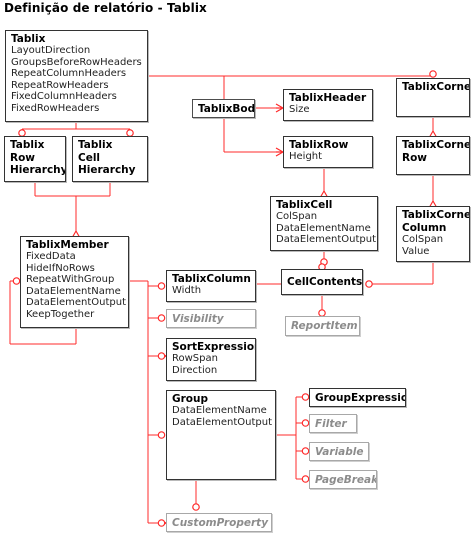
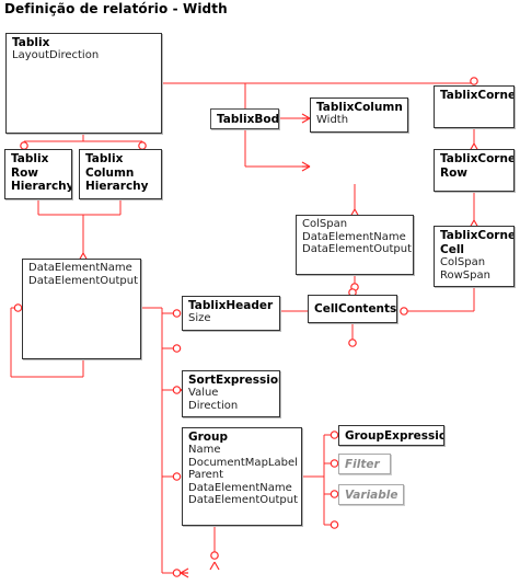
- Definição de relatório - Tablix
+ Definição de relatório - Width
  Tablix
  LayoutDirection
- GroupsBeforeRowHeaders
- RepeatColumnHeaders
- RepeatRowHeaders
- FixedColumnHeaders
- FixedRowHeaders
  Tablix
  Row
  Hierarchy
  Tablix
- Cell
+ Column
  Hierarchy
- TablixMember
- FixedData
- HideIfNoRows
- RepeatWithGroup
  DataElementName
  DataElementOutput
- KeepTogether
  TablixBod
- TablixHeader
+ TablixColumn
- Size
+ Width
- TablixRow
- Height
- TablixCell
  ColSpan
  DataElementName
  DataElementOutput
  TablixCorne
  TablixCorne
  Row
  TablixCorne
- Column
+ Cell
  ColSpan
- Value
+ RowSpan
- TablixColumn
+ TablixHeader
- Width
+ Size
  CellContents
  SortExpressio
- RowSpan
+ Value
  Direction
  Group
+ Name
+ DocumentMapLabel
+ Parent
  DataElementName
  DataElementOutput
  GroupExpressio
- Visibility
- ReportItem
  Filter
  Variable
- PageBreak
- CustomProperty
